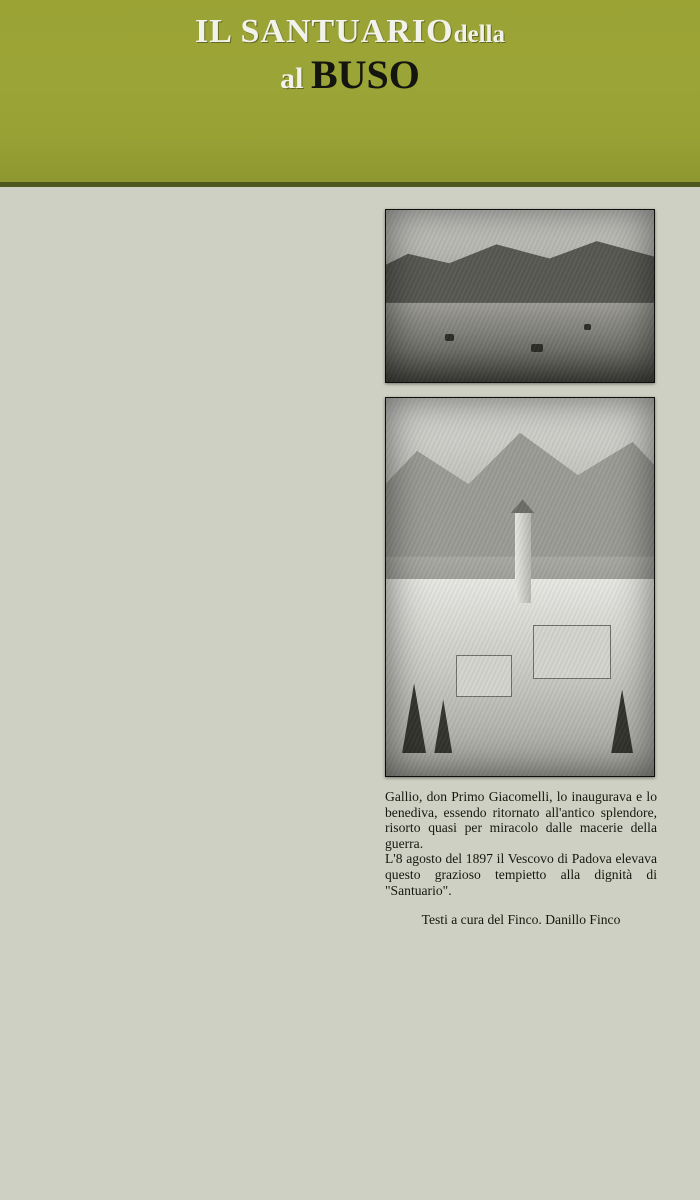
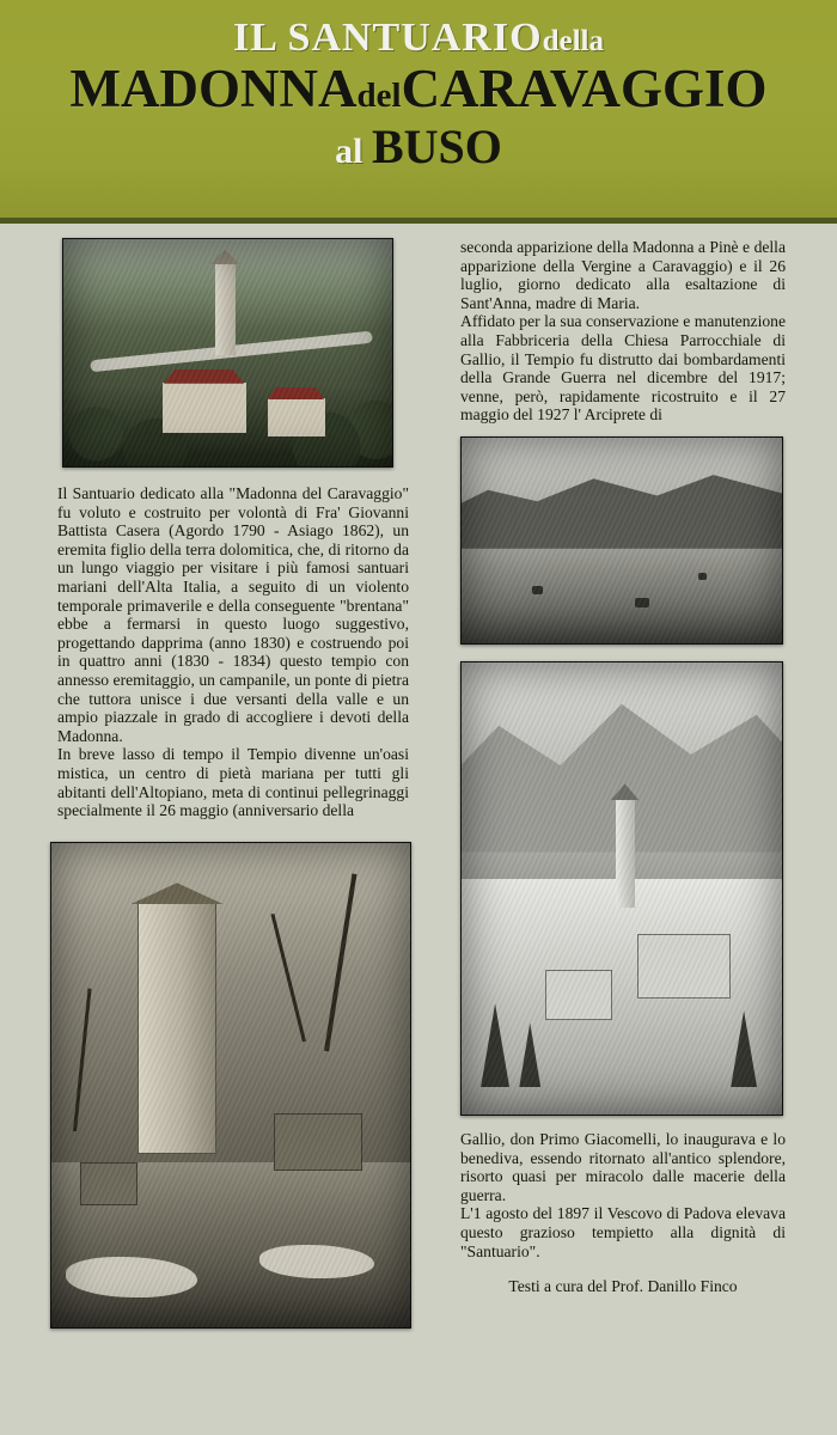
  IL SANTUARIOdella
+ MADONNAdelCARAVAGGIO
  al BUSO
+ Il Santuario dedicato alla "Madonna del Caravaggio" fu voluto e costruito per volontà di Fra' Giovanni Battista Casera (Agordo 1790 - Asiago 1862), un eremita figlio della terra dolomitica, che, di ritorno da un lungo viaggio per visitare i più famosi santuari mariani dell'Alta Italia, a seguito di un violento temporale primaverile e della conseguente "brentana" ebbe a fermarsi in questo luogo suggestivo, progettando dapprima (anno 1830) e costruendo poi in quattro anni (1830 - 1834) questo tempio con annesso eremitaggio, un campanile, un ponte di pietra che tuttora unisce i due versanti della valle e un ampio piazzale in grado di accogliere i devoti della Madonna.
+ In breve lasso di tempo il Tempio divenne un'oasi mistica, un centro di pietà mariana per tutti gli abitanti dell'Altopiano, meta di continui pellegrinaggi specialmente il 26 maggio (anniversario della
+ seconda apparizione della Madonna a Pinè e della apparizione della Vergine a Caravaggio) e il 26 luglio, giorno dedicato alla esaltazione di Sant'Anna, madre di Maria.
+ Affidato per la sua conservazione e manutenzione alla Fabbriceria della Chiesa Parrocchiale di Gallio, il Tempio fu distrutto dai bombardamenti della Grande Guerra nel dicembre del 1917; venne, però, rapidamente ricostruito e il 27 maggio del 1927 l' Arciprete di
  Gallio, don Primo Giacomelli, lo inaugurava e lo benediva, essendo ritornato all'antico splendore, risorto quasi per miracolo dalle macerie della guerra.
- L'8 agosto del 1897 il Vescovo di Padova elevava questo grazioso tempietto alla dignità di "Santuario".
+ L'1 agosto del 1897 il Vescovo di Padova elevava questo grazioso tempietto alla dignità di "Santuario".
- Testi a cura del Finco. Danillo Finco
+ Testi a cura del Prof. Danillo Finco
